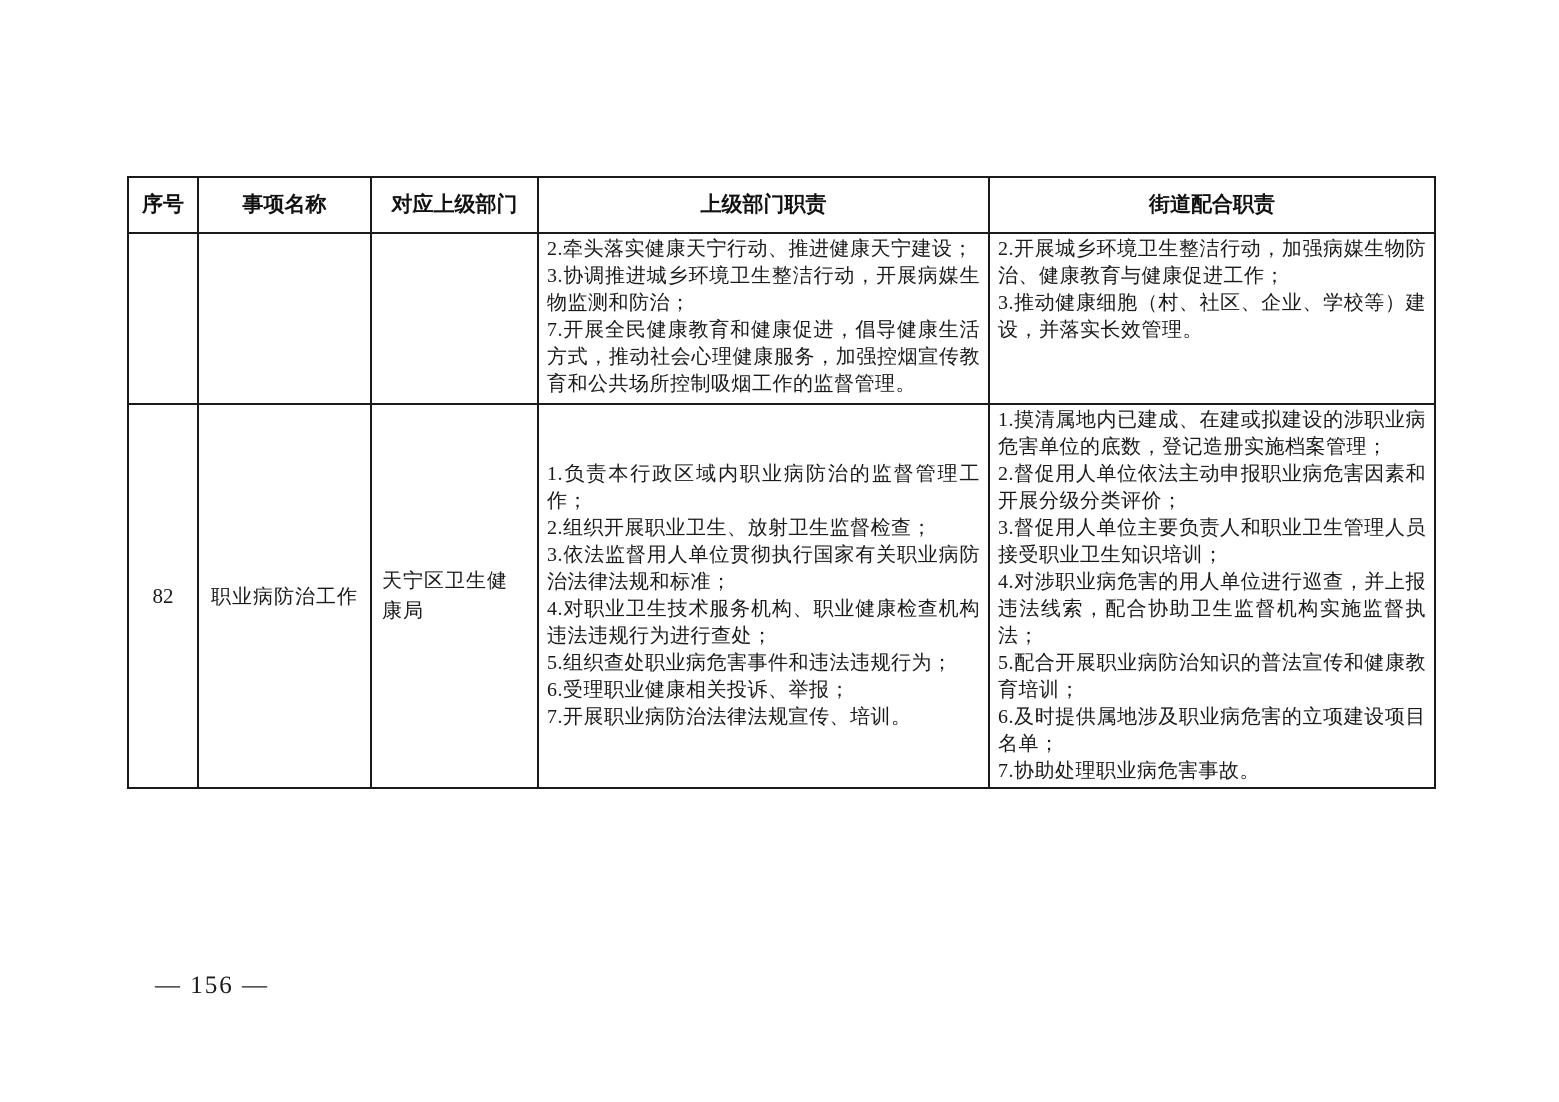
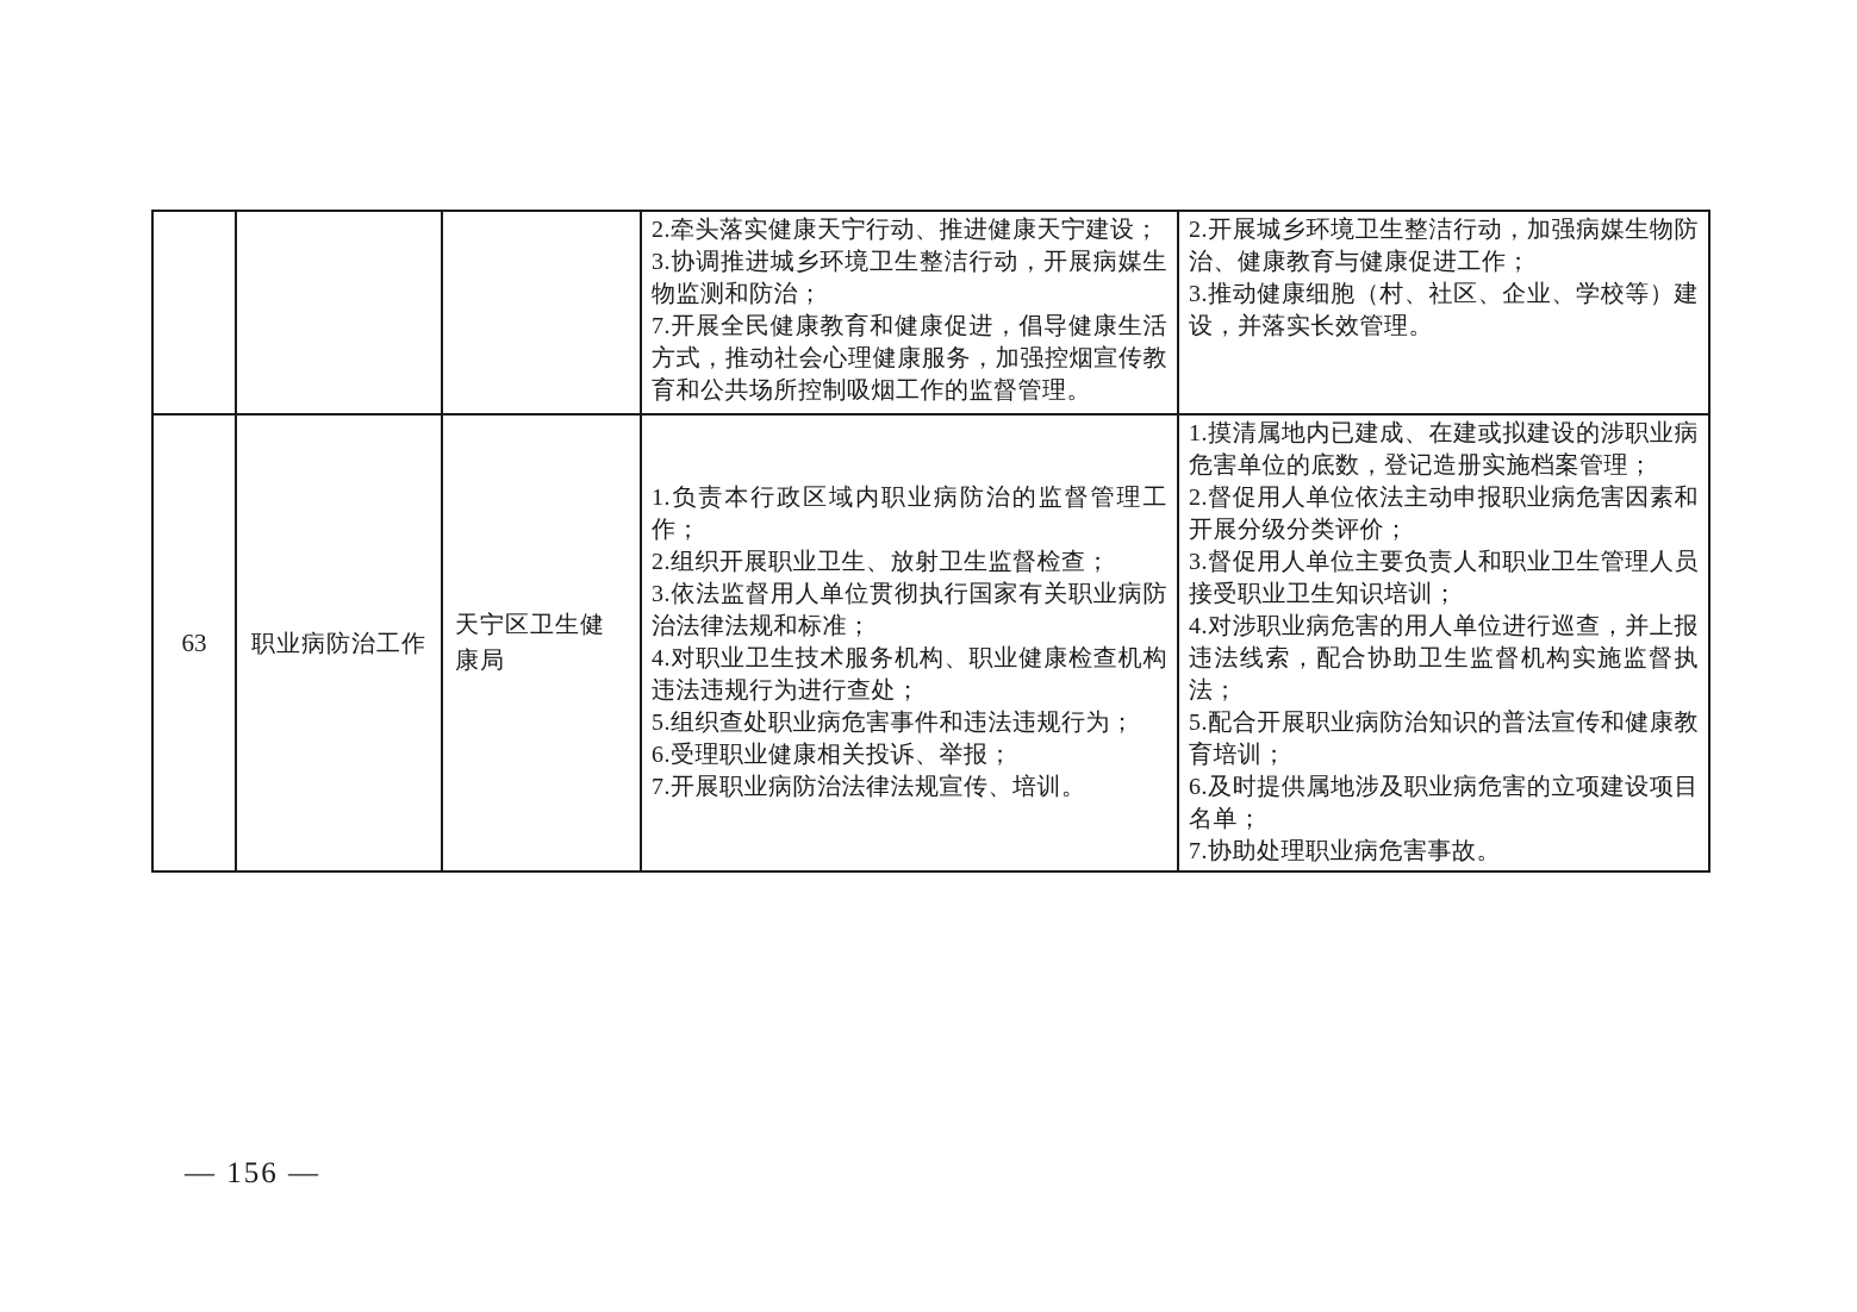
- 序号	事项名称	对应上级部门	上级部门职责	街道配合职责
  			2.牵头落实健康天宁行动、推进健康天宁建设； 3.协调推进城乡环境卫生整洁行动，开展病媒生物监测和防治； 7.开展全民健康教育和健康促进，倡导健康生活方式，推动社会心理健康服务，加强控烟宣传教育和公共场所控制吸烟工作的监督管理。	2.开展城乡环境卫生整洁行动，加强病媒生物防治、健康教育与健康促进工作； 3.推动健康细胞（村、社区、企业、学校等）建设，并落实长效管理。
- 82	职业病防治工作	天宁区卫生健康局	1.负责本行政区域内职业病防治的监督管理工作； 2.组织开展职业卫生、放射卫生监督检查； 3.依法监督用人单位贯彻执行国家有关职业病防治法律法规和标准； 4.对职业卫生技术服务机构、职业健康检查机构违法违规行为进行查处； 5.组织查处职业病危害事件和违法违规行为； 6.受理职业健康相关投诉、举报； 7.开展职业病防治法律法规宣传、培训。	1.摸清属地内已建成、在建或拟建设的涉职业病危害单位的底数，登记造册实施档案管理； 2.督促用人单位依法主动申报职业病危害因素和开展分级分类评价； 3.督促用人单位主要负责人和职业卫生管理人员接受职业卫生知识培训； 4.对涉职业病危害的用人单位进行巡查，并上报违法线索，配合协助卫生监督机构实施监督执法； 5.配合开展职业病防治知识的普法宣传和健康教育培训； 6.及时提供属地涉及职业病危害的立项建设项目名单； 7.协助处理职业病危害事故。
+ 63	职业病防治工作	天宁区卫生健康局	1.负责本行政区域内职业病防治的监督管理工作； 2.组织开展职业卫生、放射卫生监督检查； 3.依法监督用人单位贯彻执行国家有关职业病防治法律法规和标准； 4.对职业卫生技术服务机构、职业健康检查机构违法违规行为进行查处； 5.组织查处职业病危害事件和违法违规行为； 6.受理职业健康相关投诉、举报； 7.开展职业病防治法律法规宣传、培训。	1.摸清属地内已建成、在建或拟建设的涉职业病危害单位的底数，登记造册实施档案管理； 2.督促用人单位依法主动申报职业病危害因素和开展分级分类评价； 3.督促用人单位主要负责人和职业卫生管理人员接受职业卫生知识培训； 4.对涉职业病危害的用人单位进行巡查，并上报违法线索，配合协助卫生监督机构实施监督执法； 5.配合开展职业病防治知识的普法宣传和健康教育培训； 6.及时提供属地涉及职业病危害的立项建设项目名单； 7.协助处理职业病危害事故。
  — 156 —
